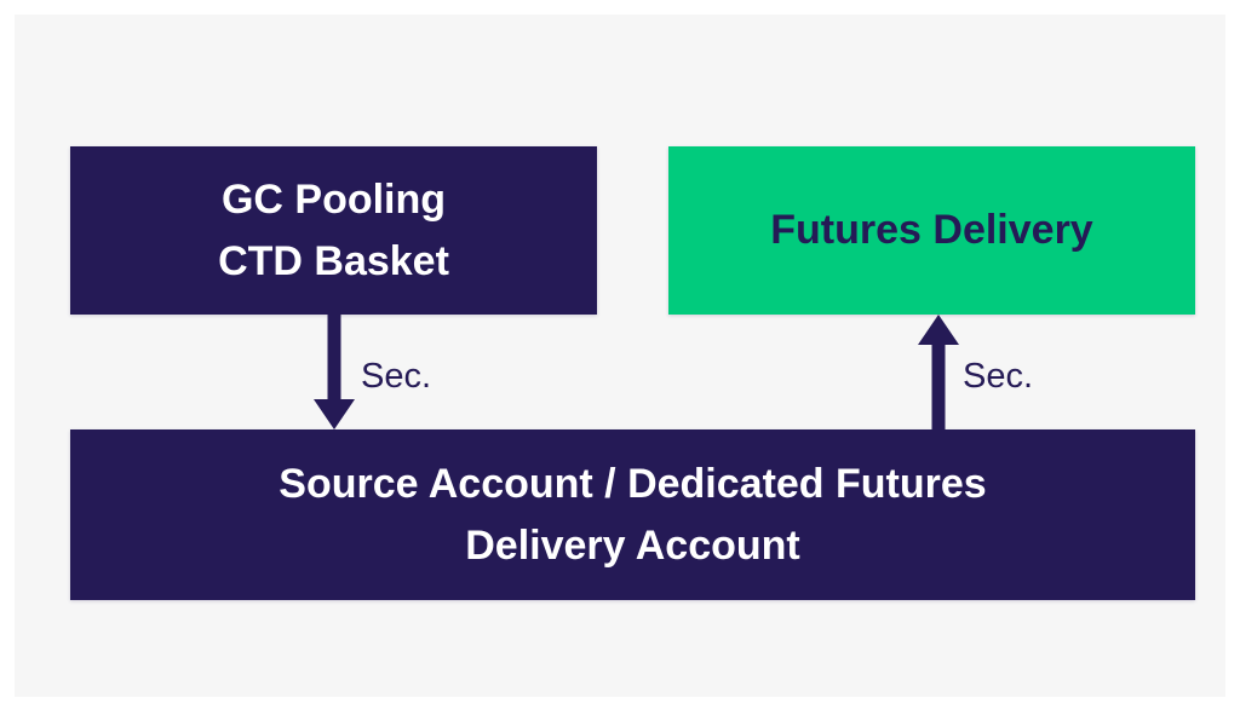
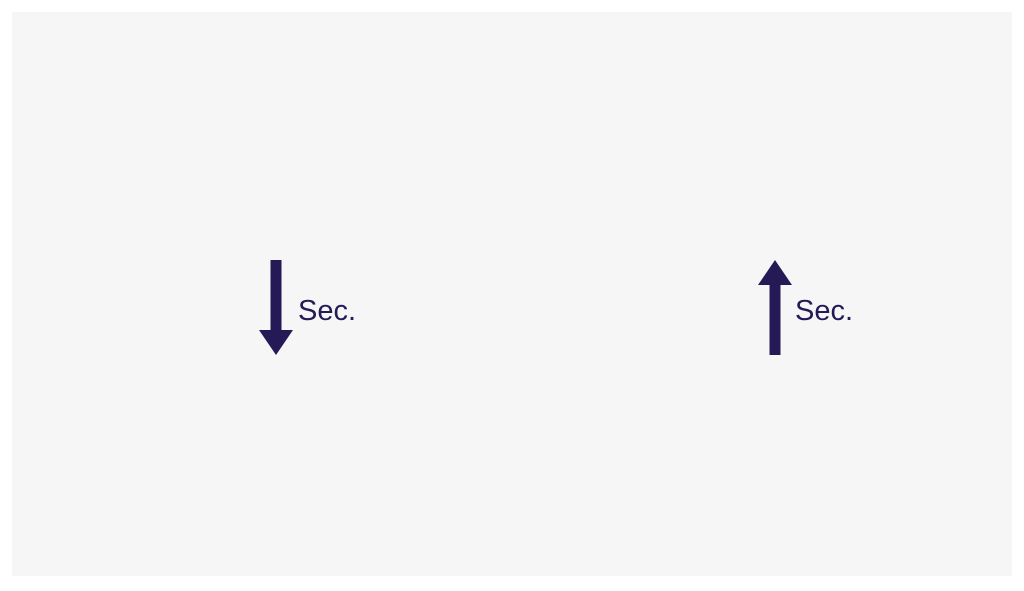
- GC Pooling
- CTD Basket
- Futures Delivery
- Source Account / Dedicated Futures
- Delivery Account
  Sec.
  Sec.
